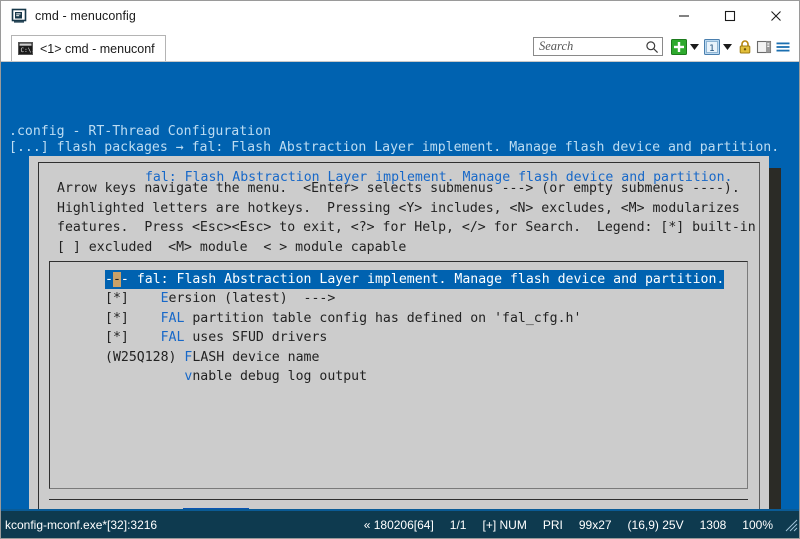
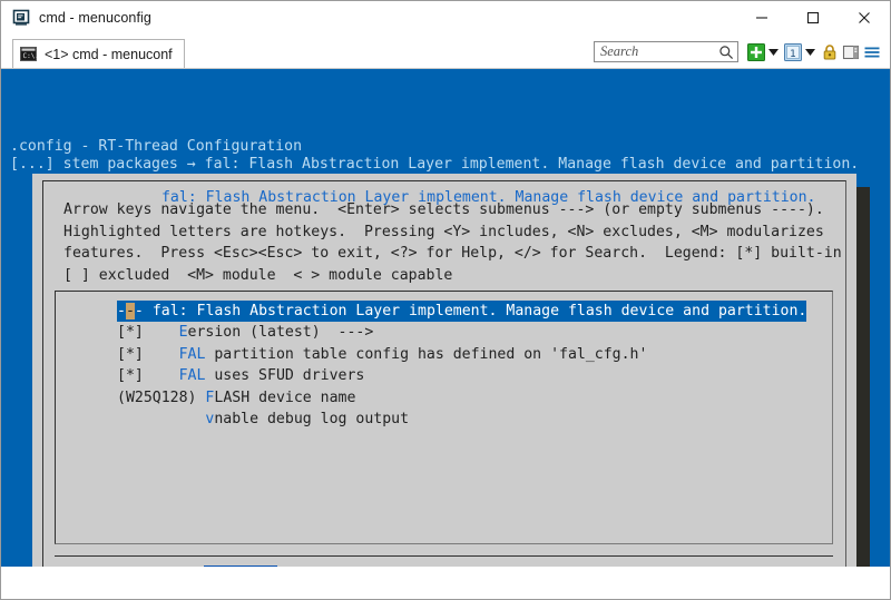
  cmd - menuconfig
  <1> cmd - menuconf
  Search
  1
  .config - RT-Thread Configuration
- [...] flash packages → fal: Flash Abstraction Layer implement. Manage flash device and partition.
+ [...] stem packages → fal: Flash Abstraction Layer implement. Manage flash device and partition.
  fal: Flash Abstraction Layer implement. Manage flash device and partition.
  Arrow keys navigate the menu. <Enter> selects submenus ---> (or empty submenus ----).
  Highlighted letters are hotkeys. Pressing <Y> includes, <N> excludes, <M> modularizes
  features. Press <Esc><Esc> to exit, <?> for Help, </> for Search. Legend: [*] built-in
  [ ] excluded <M> module < > module capable
  --- fal: Flash Abstraction Layer implement. Manage flash device and partition.
  [*] Eersion (latest) --->
  [*] FAL partition table config has defined on 'fal_cfg.h'
  [*] FAL uses SFUD drivers
  (W25Q128) FLASH device name
  vnable debug log output
- kconfig-mconf.exe*[32]:3216
- « 180206[64]
- 1/1
- [+] NUM
- PRI
- 99x27
- (16,9) 25V
- 1308
- 100%
